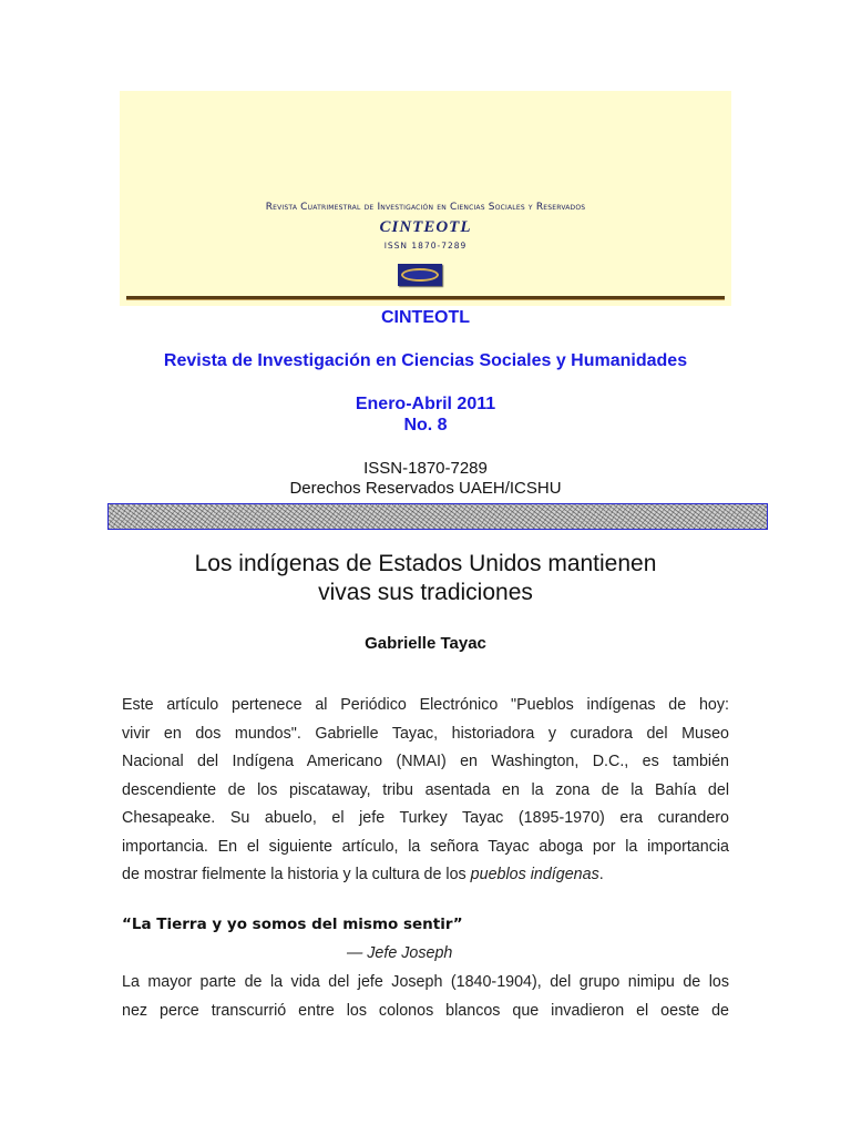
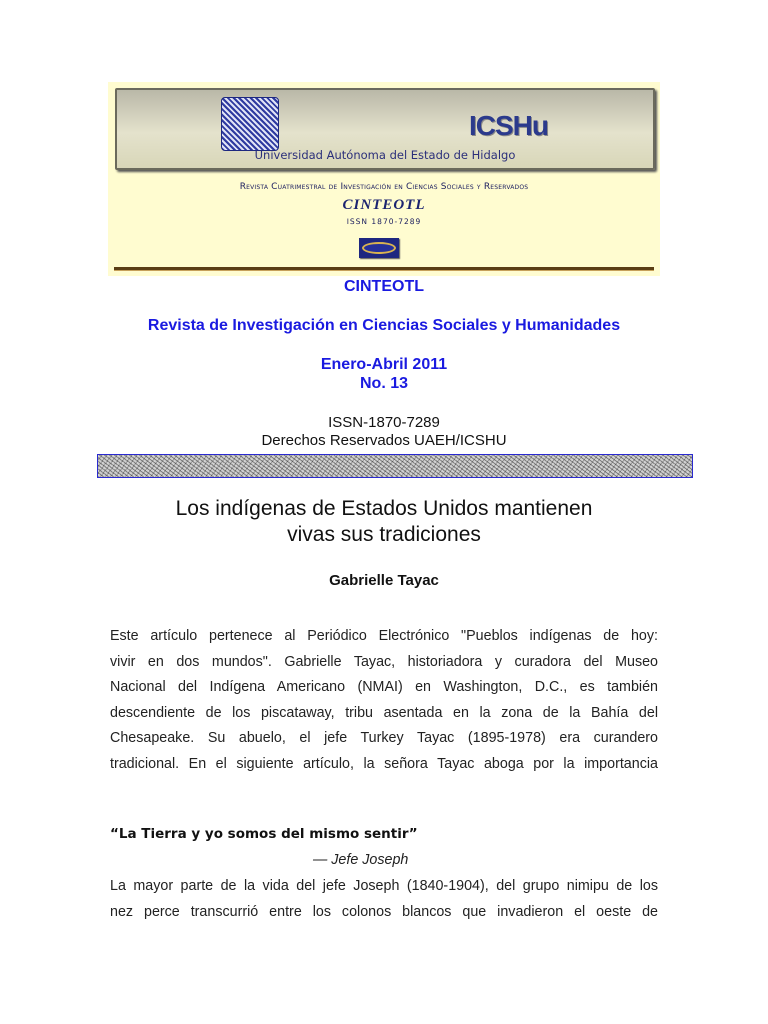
+ ICSHu
+ Universidad Autónoma del Estado de Hidalgo
  Revista Cuatrimestral de Investigación en Ciencias Sociales y Reservados
  CINTEOTL
  ISSN 1870-7289
  CINTEOTL
  Revista de Investigación en Ciencias Sociales y Humanidades
  Enero-Abril 2011
- No. 8
+ No. 13
  ISSN-1870-7289
  Derechos Reservados UAEH/ICSHU
  Los indígenas de Estados Unidos mantienen
  vivas sus tradiciones
  Gabrielle Tayac
  Este artículo pertenece al Periódico Electrónico "Pueblos indígenas de hoy:
  vivir en dos mundos". Gabrielle Tayac, historiadora y curadora del Museo
  Nacional del Indígena Americano (NMAI) en Washington, D.C., es también
  descendiente de los piscataway, tribu asentada en la zona de la Bahía del
- Chesapeake. Su abuelo, el jefe Turkey Tayac (1895-1970) era curandero
+ Chesapeake. Su abuelo, el jefe Turkey Tayac (1895-1978) era curandero
- importancia. En el siguiente artículo, la señora Tayac aboga por la importancia
+ tradicional. En el siguiente artículo, la señora Tayac aboga por la importancia
- de mostrar fielmente la historia y la cultura de los pueblos indígenas.
  “La Tierra y yo somos del mismo sentir”
  — Jefe Joseph
  La mayor parte de la vida del jefe Joseph (1840-1904), del grupo nimipu de los
  nez perce transcurrió entre los colonos blancos que invadieron el oeste de
